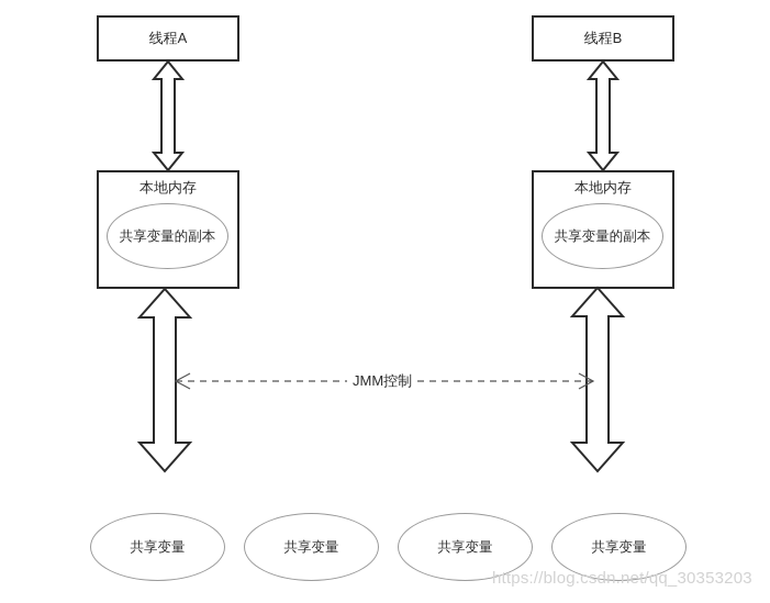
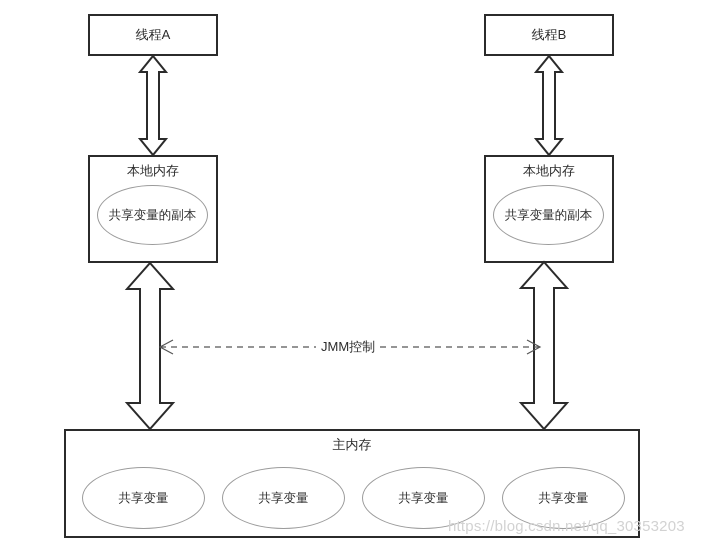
  线程A
  线程B
  本地内存
  共享变量的副本
  本地内存
  共享变量的副本
+ 主内存
  共享变量
  共享变量
  共享变量
  共享变量
  JMM控制
  https://blog.csdn.net/qq_30353203
